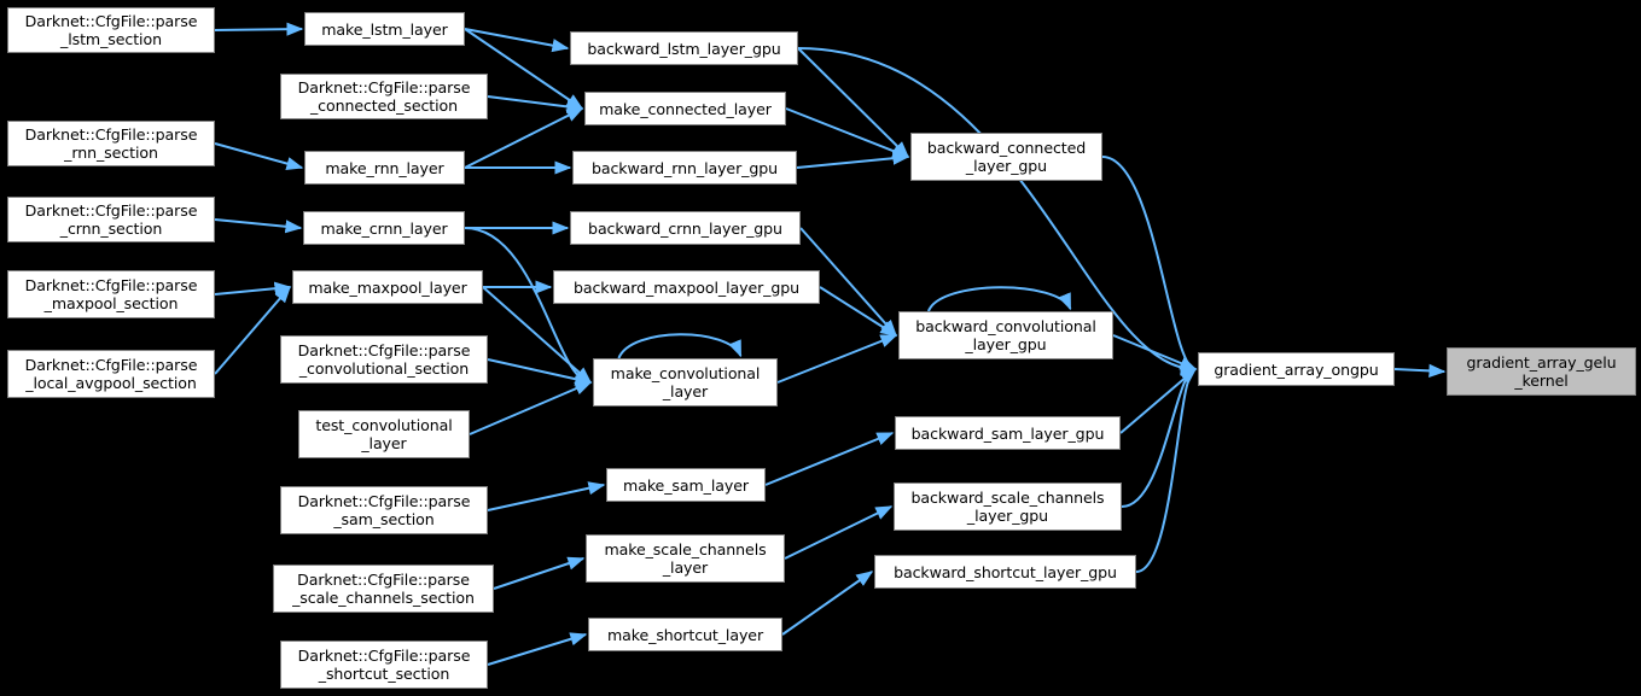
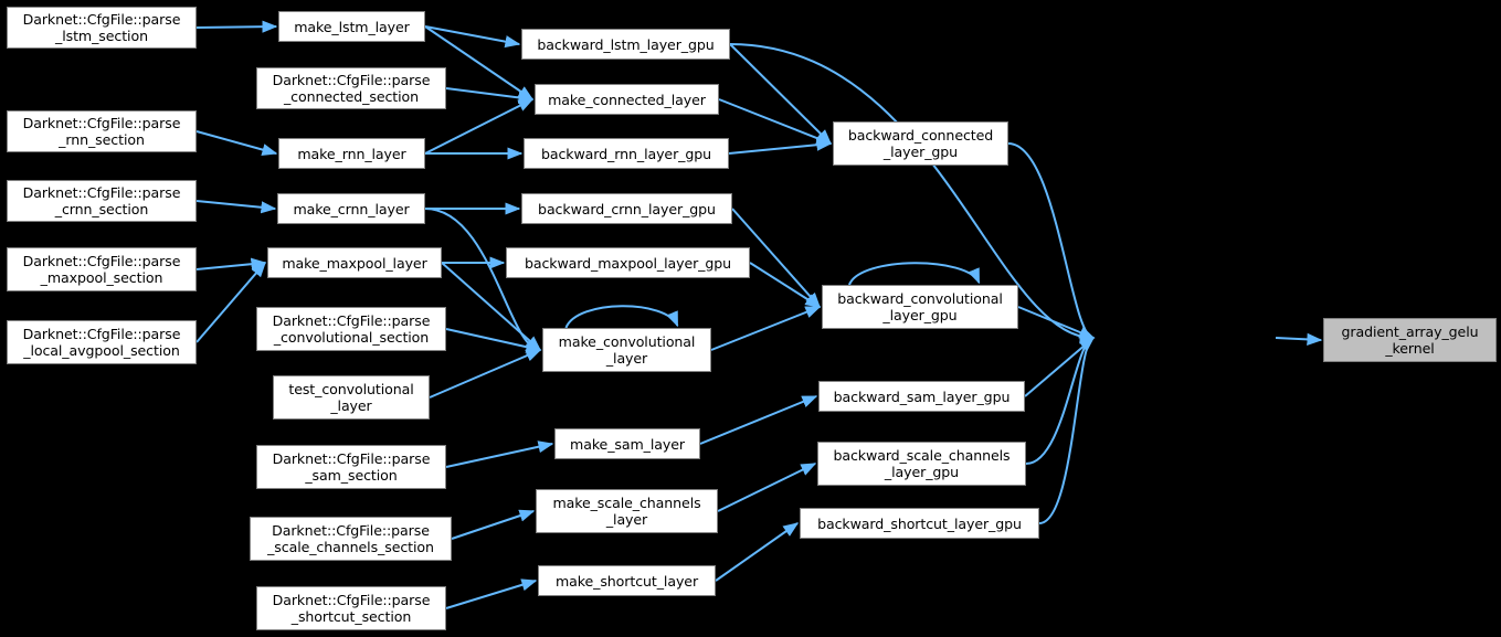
  Darknet::CfgFile::parse
  _lstm_section
  make_lstm_layer
  backward_lstm_layer_gpu
  Darknet::CfgFile::parse
  _connected_section
  make_connected_layer
  backward_connected
  _layer_gpu
  Darknet::CfgFile::parse
  _rnn_section
  make_rnn_layer
  backward_rnn_layer_gpu
  Darknet::CfgFile::parse
  _crnn_section
  make_crnn_layer
  backward_crnn_layer_gpu
  Darknet::CfgFile::parse
  _maxpool_section
  make_maxpool_layer
  backward_maxpool_layer_gpu
  backward_convolutional
  _layer_gpu
  Darknet::CfgFile::parse
  _convolutional_section
  Darknet::CfgFile::parse
  _local_avgpool_section
  make_convolutional
  _layer
- gradient_array_ongpu
  gradient_array_gelu
  _kernel
  test_convolutional
  _layer
  backward_sam_layer_gpu
  make_sam_layer
  backward_scale_channels
  _layer_gpu
  Darknet::CfgFile::parse
  _sam_section
  make_scale_channels
  _layer
  backward_shortcut_layer_gpu
  Darknet::CfgFile::parse
  _scale_channels_section
  make_shortcut_layer
  Darknet::CfgFile::parse
  _shortcut_section
